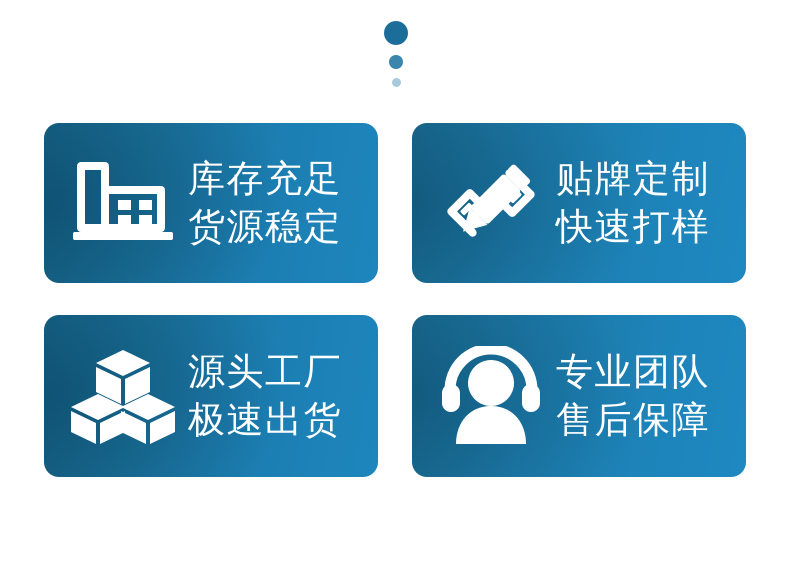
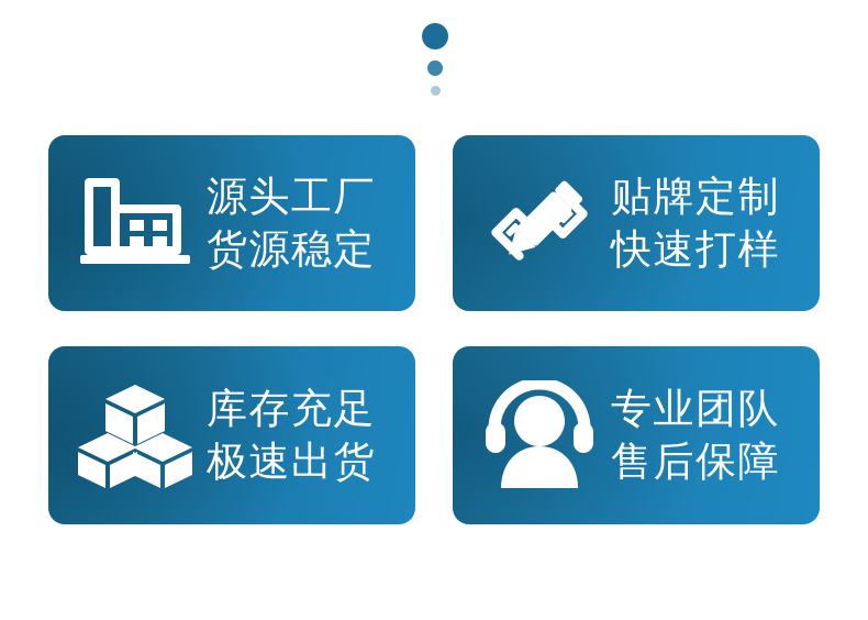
- 库存充足
+ 源头工厂
  货源稳定
  贴牌定制
  快速打样
- 源头工厂
+ 库存充足
  极速出货
  专业团队
  售后保障
